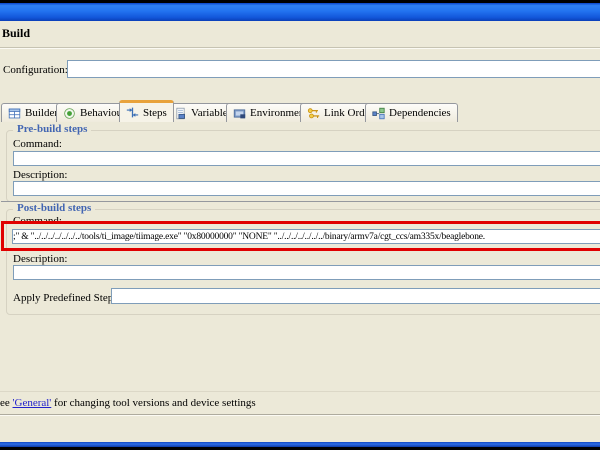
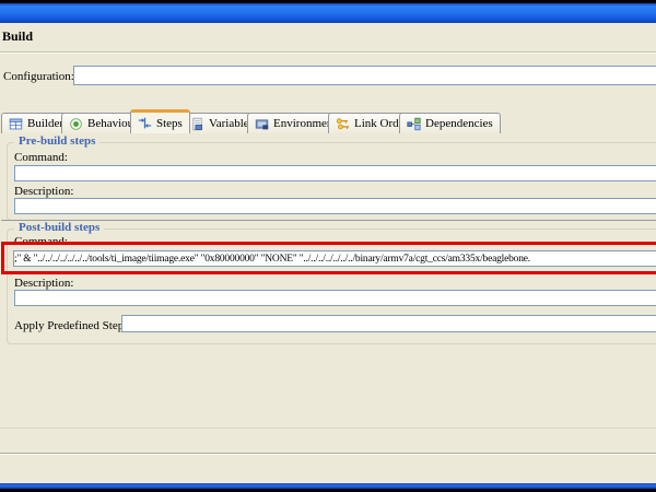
  Build
  Configuration
  Builde
  Behavio
  Steps
  Variabl
  Environme
  Link Ord
  Dependencies
  Pre-build steps
  Command:
  Description:
  Post-build steps
  Command:
  ;" & "../../../../../../../tools/ti_image/tiimage.exe" "0x80000000" "NONE" "../../../../../../../binary/armv7a/cgt_ccs/am335x/beaglebone.
  Description:
  Apply Predefined Ste
- ee 'General' for changing tool versions and device settings
